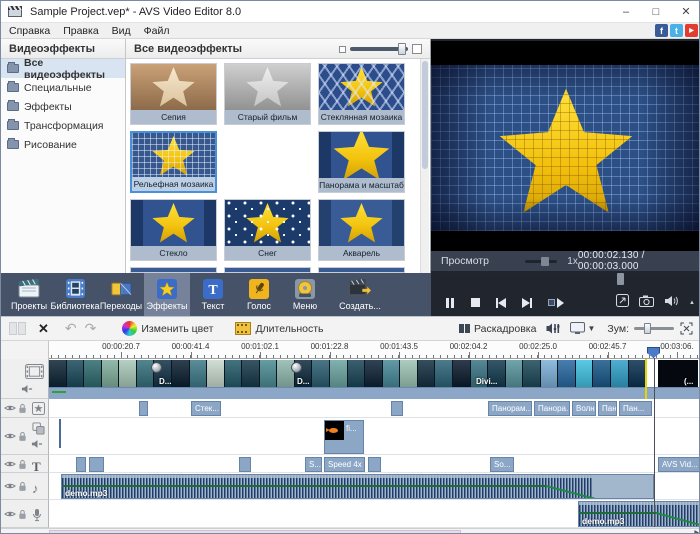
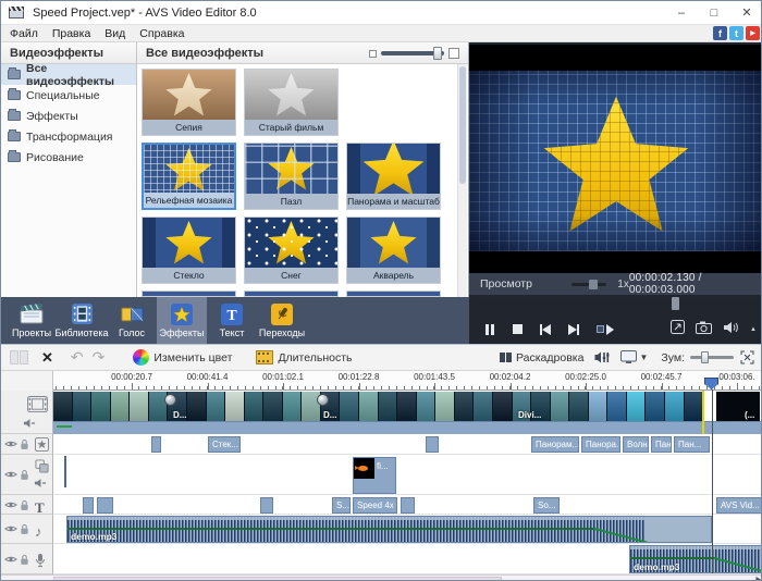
- Sample Project.vep* - AVS Video Editor 8.0
+ Speed Project.vep* - AVS Video Editor 8.0
  –
  □
  ✕
- Справка
+ Файл
  Правка
  Вид
- Файл
+ Справка
  f
  t
  Видеоэффекты
  Все видеоэффекты
  Специальные
  Эффекты
  Трансформация
  Рисование
  Все видеоэффекты
  Сепия
  Старый фильм
- Стеклянная мозаика
  Рельефная мозаика
+ Пазл
  Панорама и масштаб
  Стекло
  Снег
  Акварель
  Просмотр
  1x
  00:00:02.130 / 00:00:03.000
  Проекты
  Библиотека
- Переходы
+ Голос
  Эффекты
  T
  Текст
- Голос
+ Переходы
- Меню
- Создать...
  ✕
  ↶
  ↷
  Изменить цвет
  Длительность
  Раскадровка
  ▼
  Зум:
  00:00:20.7
  00:00:41.4
  00:01:02.1
  00:01:22.8
  00:01:43.5
  00:02:04.2
  00:02:25.0
  00:02:45.7
  00:03:06.
  T
  ♪
  fi...
  D...
  D...
  Divi...
  (...
  Стек...
  Панорам...
  Панора..
  Волн
  Пан...
  S...
  Speed 4x
  So...
  AVS Vid...
  demo.mp3
  demo.mp3
